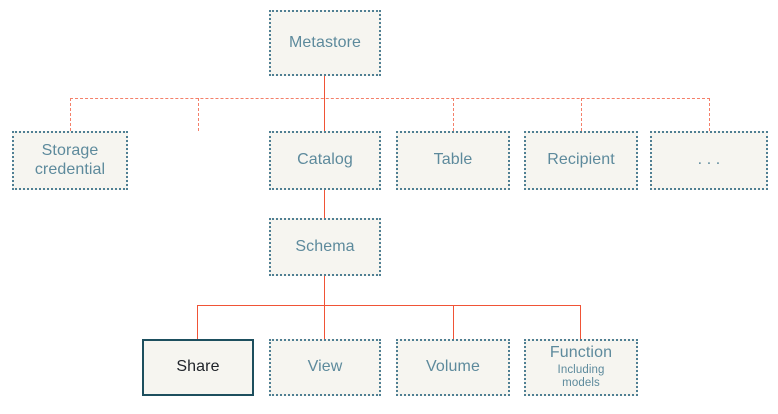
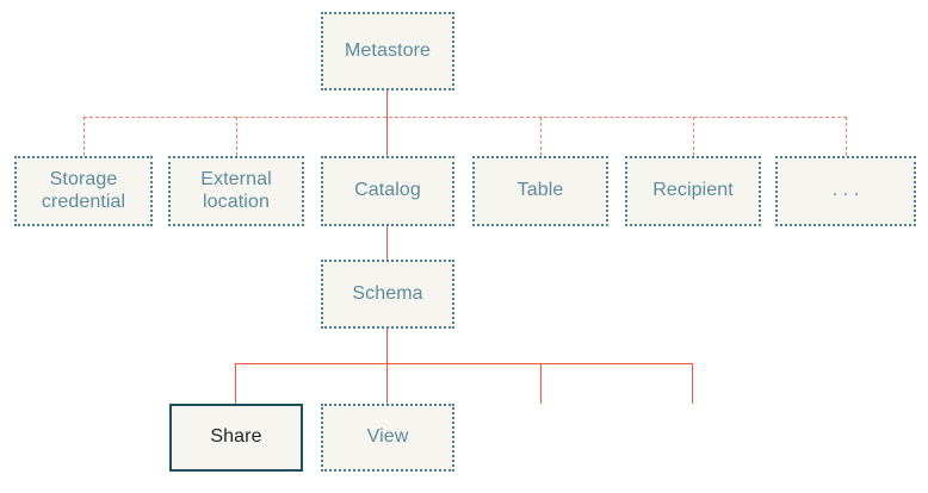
  Metastore
  Storage
  credential
+ External
+ location
  Catalog
  Table
  Recipient
  . . .
  Schema
  Share
  View
- Volume
- Function
- Including
- models
